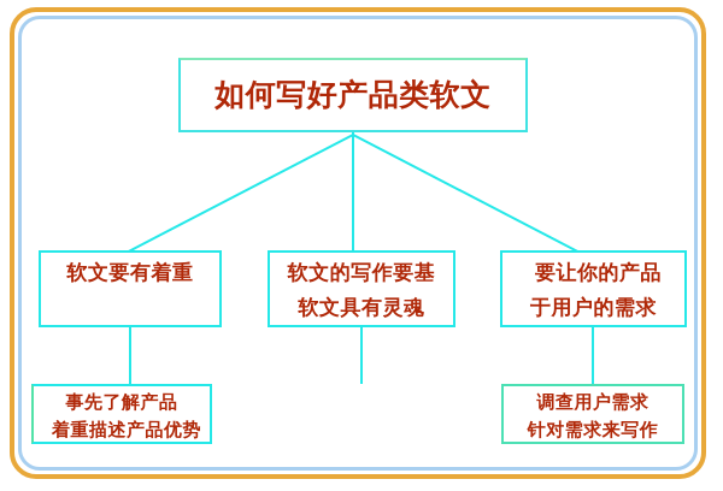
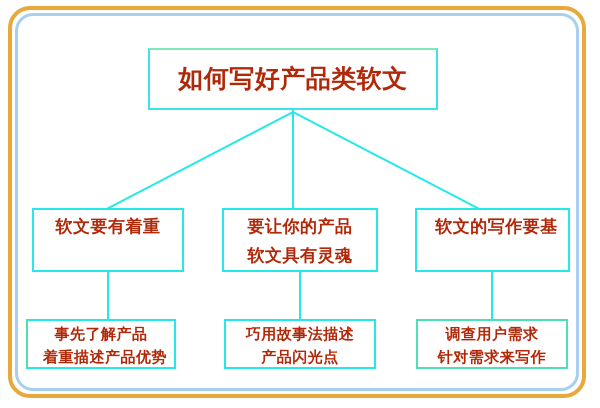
  如何写好产品类软文
  软文要有着重
- 软文的写作要基
+ 要让你的产品
  软文具有灵魂
- 要让你的产品
+ 软文的写作要基
- 于用户的需求
  事先了解产品
  着重描述产品优势
+ 巧用故事法描述
+ 产品闪光点
  调查用户需求
  针对需求来写作
